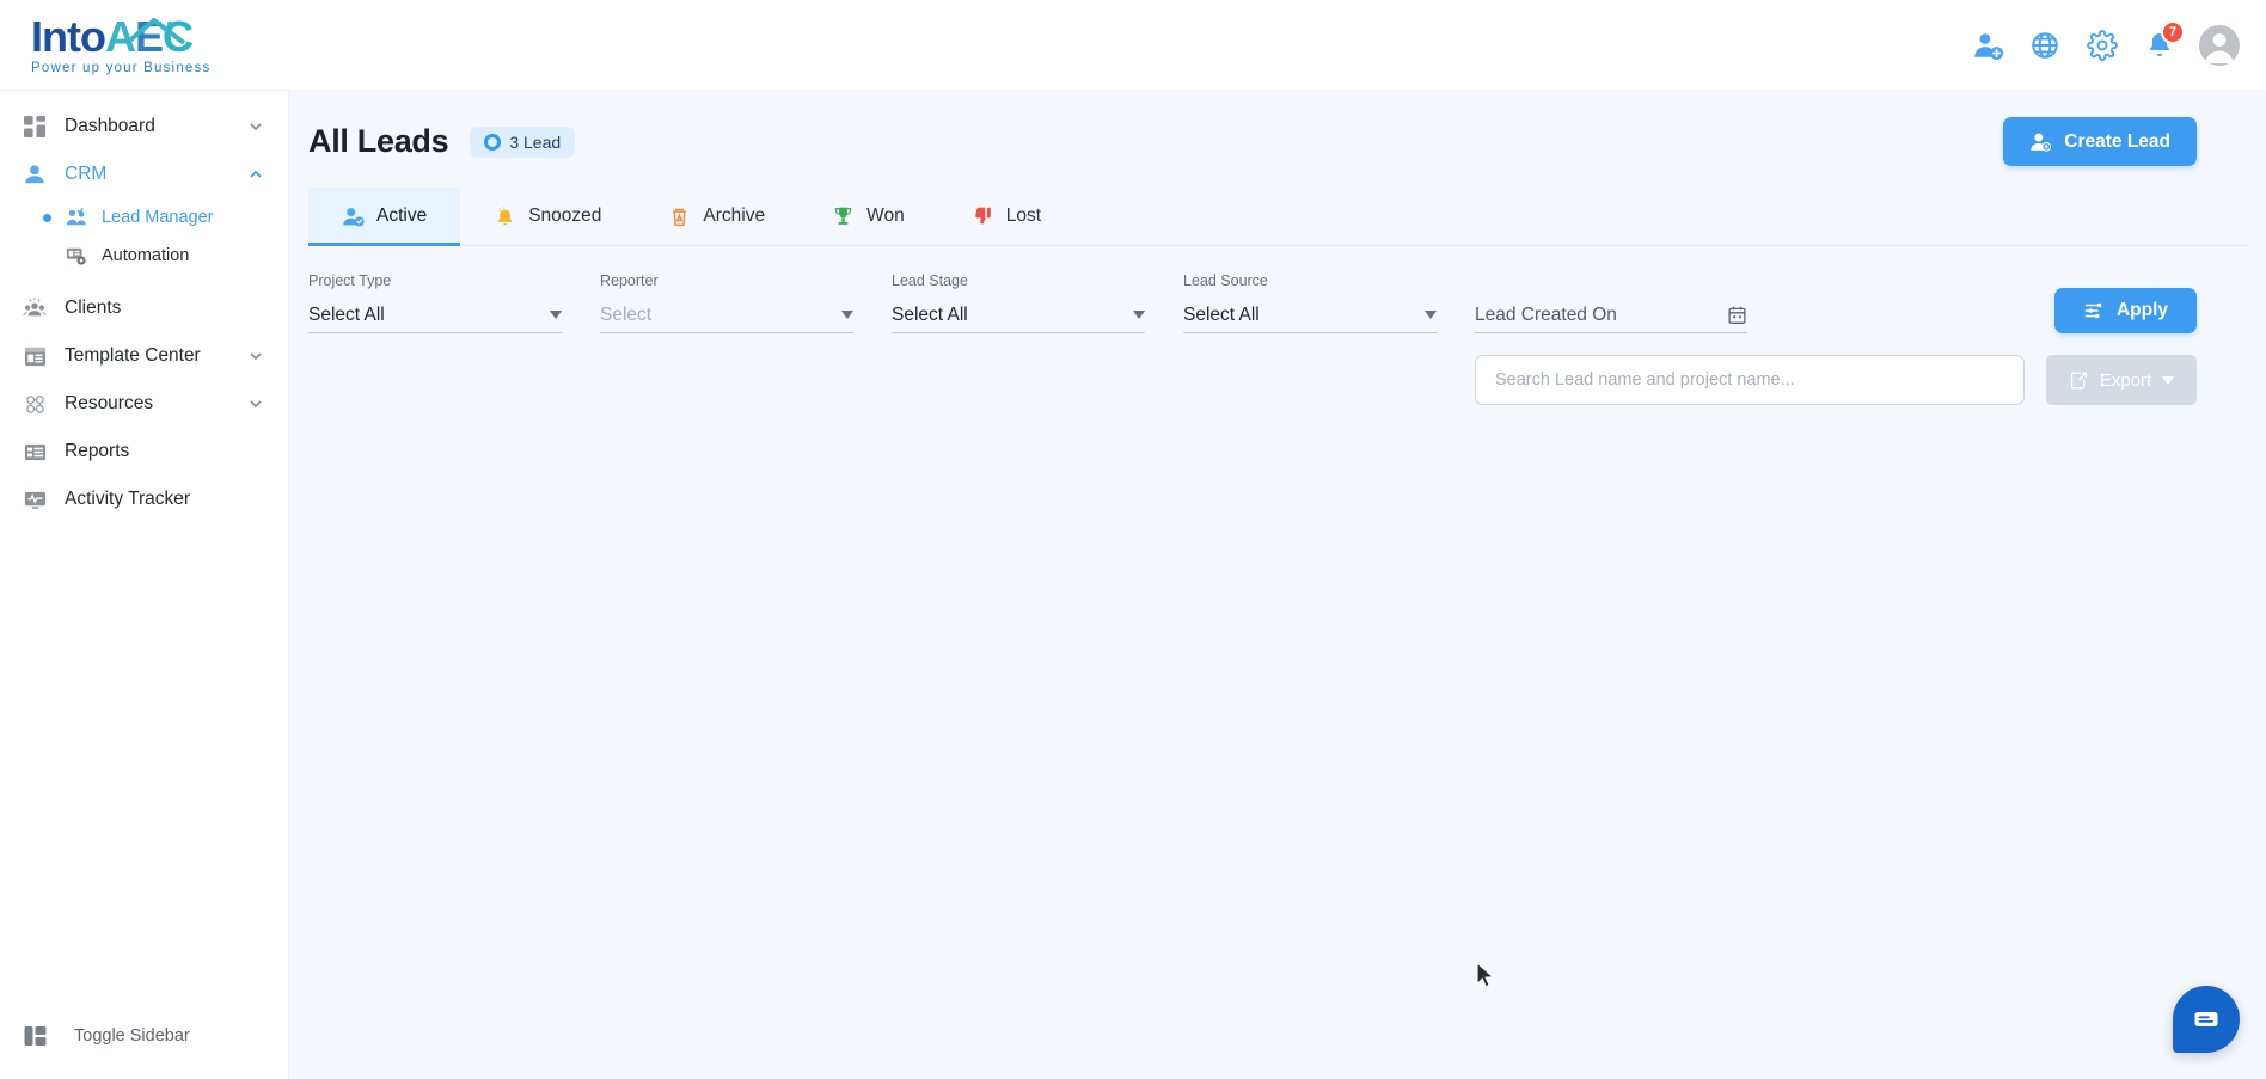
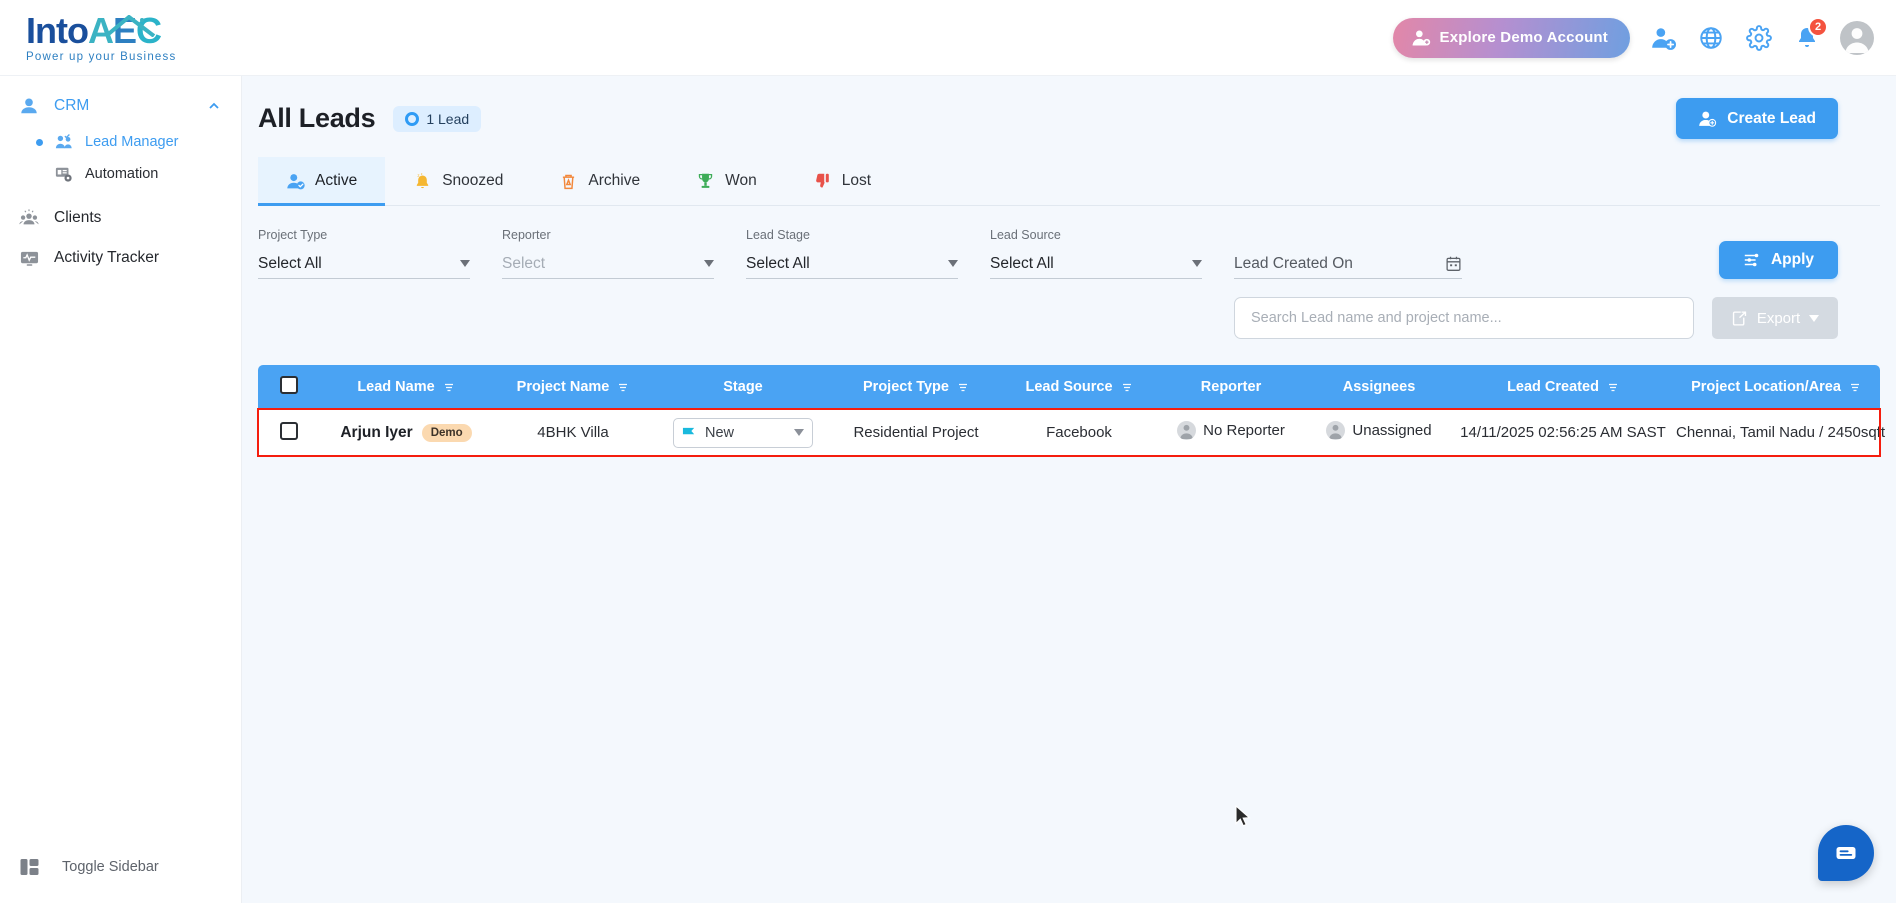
  IntoAE
  Power up your Business
+ Explore Demo Account
- 7
+ 2
- Dashboard
  CRM
  Lead Manager
  Automation
  Clients
- Template Center
- Resources
- Reports
  Activity Tracker
  Toggle Sidebar
  All Leads
- 3 Lead
+ 1 Lead
  Create Lead
  Active
  Snoozed
  Archive
  Won
  Lost
  Project Type
  Select All
  Reporter
  Select
  Lead Stage
  Select All
  Lead Source
  Select All
  Lead Created On
  Apply
  Search Lead name and project name...
  Export
+ 	Lead Name	Project Name	Stage	Project Type	Lead Source	Reporter	Assignees	Lead Created	Project Location/Area
+ 	Arjun Iyer Demo	4BHK Villa	New	Residential Project	Facebook	No Reporter	Unassigned	14/11/2025 02:56:25 AM SAST	Chennai, Tamil Nadu / 2450sqft
